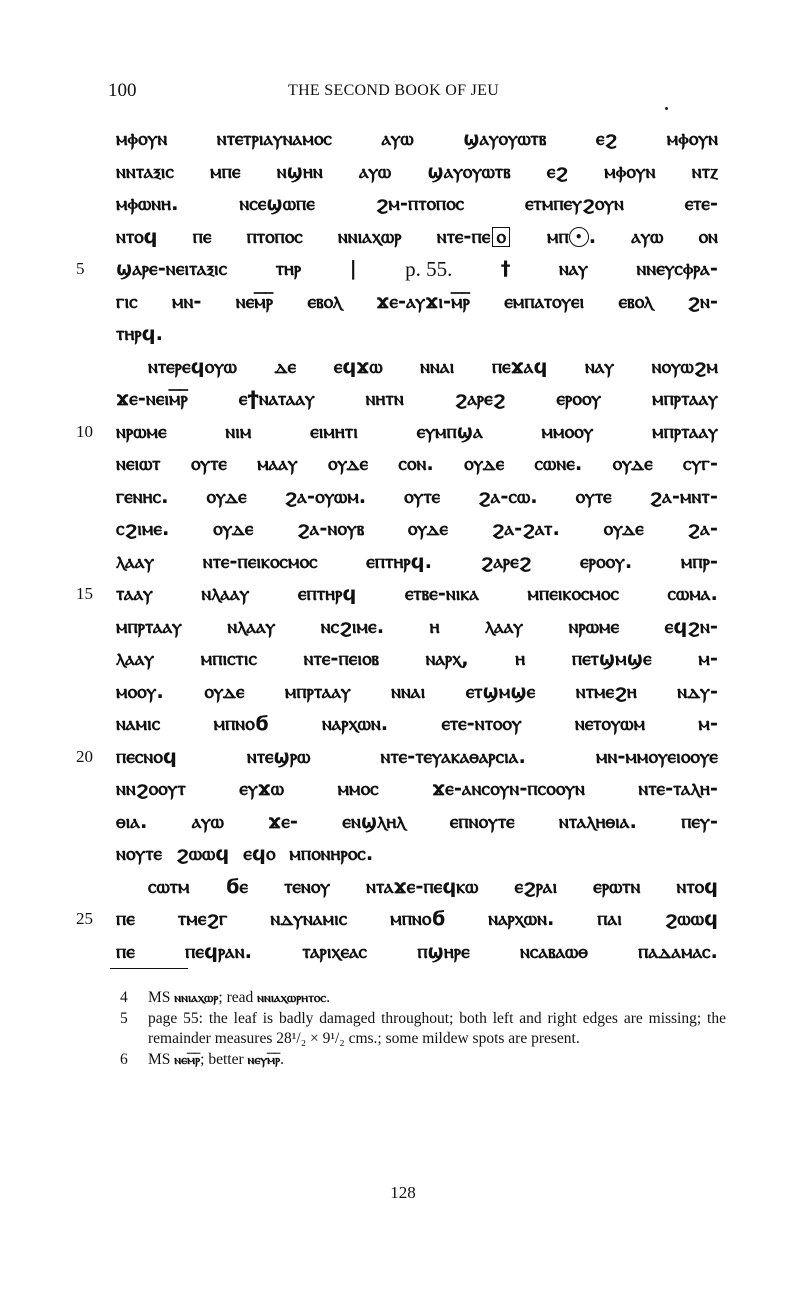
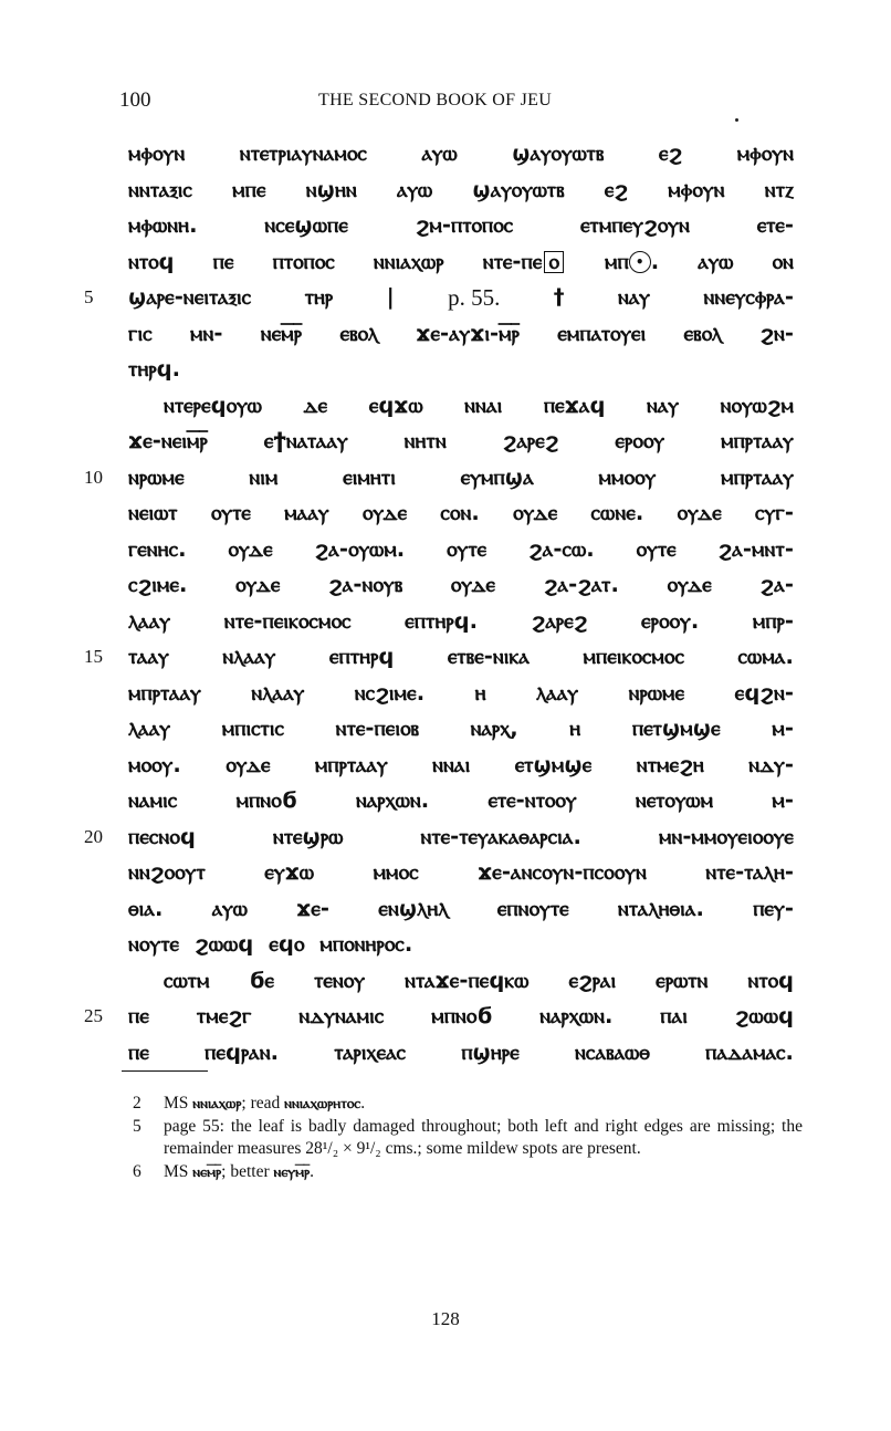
  100
  THE SECOND BOOK OF JEU
  ⲙⲫⲟⲩⲛ
  ⲛⲧⲉⲧⲣⲓⲁⲩⲛⲁⲙⲟⲥ
  ⲁⲩⲱ
  ϣⲁⲩⲟⲩⲱⲧⲃ
  ⲉϩ
  ⲙⲫⲟⲩⲛ
  ⲛⲛⲧⲁⲝⲓⲥ
  ⲙⲡⲉ
  ⲛϣⲏⲛ
  ⲁⲩⲱ
  ϣⲁⲩⲟⲩⲱⲧⲃ
  ⲉϩ
  ⲙⲫⲟⲩⲛ
  ⲛⲧⲍ
  ⲙⲫⲱⲛⲏ.
  ⲛⲥⲉϣⲱⲡⲉ
  ϩⲙ-ⲡⲧⲟⲡⲟⲥ
  ⲉⲧⲙⲡⲉⲩϩⲟⲩⲛ
  ⲉⲧⲉ-
  ⲛⲧⲟϥ
  ⲡⲉ
  ⲡⲧⲟⲡⲟⲥ
  ⲛⲛⲓⲁⲭⲱⲣ
  ⲛⲧⲉ-ⲡⲉ ⲟ
  ⲙⲡ • .
  ⲁⲩⲱ
  ⲟⲛ
  5
  ϣⲁⲣⲉ-ⲛⲉⲓⲧⲁⲝⲓⲥ
  ⲧⲏⲣ
  |
  p. 55.
  †
  ⲛⲁⲩ
  ⲛⲛⲉⲩⲥⲫⲣⲁ-
  ⲅⲓⲥ
  ⲙⲛ-
  ⲛⲉⲙ̅ⲣ̅
  ⲉⲃⲟⲗ
  ϫⲉ-ⲁⲩϫⲓ-ⲙ̅ⲣ̅
  ⲉⲙⲡⲁⲧⲟⲩⲉⲓ
  ⲉⲃⲟⲗ
  ϩⲛ-
  ⲧⲏⲣϥ.
  ⲛⲧⲉⲣⲉϥⲟⲩⲱ
  ⲇⲉ
  ⲉϥϫⲱ
  ⲛⲛⲁⲓ
  ⲡⲉϫⲁϥ
  ⲛⲁⲩ
  ⲛⲟⲩⲱϩⲙ
  ϫⲉ-ⲛⲉⲓⲙ̅ⲣ̅
  ⲉϯⲛⲁⲧⲁⲁⲩ
  ⲛⲏⲧⲛ
  ϩⲁⲣⲉϩ
  ⲉⲣⲟⲟⲩ
  ⲙⲡⲣⲧⲁⲁⲩ
  10
  ⲛⲣⲱⲙⲉ
  ⲛⲓⲙ
  ⲉⲓⲙⲏⲧⲓ
  ⲉⲩⲙⲡϣⲁ
  ⲙⲙⲟⲟⲩ
  ⲙⲡⲣⲧⲁⲁⲩ
  ⲛⲉⲓⲱⲧ
  ⲟⲩⲧⲉ
  ⲙⲁⲁⲩ
  ⲟⲩⲇⲉ
  ⲥⲟⲛ.
  ⲟⲩⲇⲉ
  ⲥⲱⲛⲉ.
  ⲟⲩⲇⲉ
  ⲥⲩⲅ-
  ⲅⲉⲛⲏⲥ.
  ⲟⲩⲇⲉ
  ϩⲁ-ⲟⲩⲱⲙ.
  ⲟⲩⲧⲉ
  ϩⲁ-ⲥⲱ.
  ⲟⲩⲧⲉ
  ϩⲁ-ⲙⲛⲧ-
  ⲥϩⲓⲙⲉ.
  ⲟⲩⲇⲉ
  ϩⲁ-ⲛⲟⲩⲃ
  ⲟⲩⲇⲉ
  ϩⲁ-ϩⲁⲧ.
  ⲟⲩⲇⲉ
  ϩⲁ-
  ⲗⲁⲁⲩ
  ⲛⲧⲉ-ⲡⲉⲓⲕⲟⲥⲙⲟⲥ
  ⲉⲡⲧⲏⲣϥ.
  ϩⲁⲣⲉϩ
  ⲉⲣⲟⲟⲩ.
  ⲙⲡⲣ-
  15
  ⲧⲁⲁⲩ
  ⲛⲗⲁⲁⲩ
  ⲉⲡⲧⲏⲣϥ
  ⲉⲧⲃⲉ-ⲛⲓⲕⲁ
  ⲙⲡⲉⲓⲕⲟⲥⲙⲟⲥ
  ⲥⲱⲙⲁ.
  ⲙⲡⲣⲧⲁⲁⲩ
  ⲛⲗⲁⲁⲩ
  ⲛⲥϩⲓⲙⲉ.
  ⲏ
  ⲗⲁⲁⲩ
  ⲛⲣⲱⲙⲉ
  ⲉϥϩⲛ-
  ⲗⲁⲁⲩ
  ⲙⲡⲓⲥⲧⲓⲥ
  ⲛⲧⲉ-ⲡⲉⲓⲟⲃ
  ⲛⲁⲣⲭ,
  ⲏ
  ⲡⲉⲧϣⲙϣⲉ
  ⲙ-
  ⲙⲟⲟⲩ.
  ⲟⲩⲇⲉ
  ⲙⲡⲣⲧⲁⲁⲩ
  ⲛⲛⲁⲓ
  ⲉⲧϣⲙϣⲉ
  ⲛⲧⲙⲉϩⲏ
  ⲛⲇⲩ-
  ⲛⲁⲙⲓⲥ
  ⲙⲡⲛⲟϭ
  ⲛⲁⲣⲭⲱⲛ.
  ⲉⲧⲉ-ⲛⲧⲟⲟⲩ
  ⲛⲉⲧⲟⲩⲱⲙ
  ⲙ-
  20
  ⲡⲉⲥⲛⲟϥ
  ⲛⲧⲉϣⲣⲱ
  ⲛⲧⲉ-ⲧⲉⲩⲁⲕⲁⲑⲁⲣⲥⲓⲁ.
  ⲙⲛ-ⲙⲙⲟⲩⲉⲓⲟⲟⲩⲉ
  ⲛⲛϩⲟⲟⲩⲧ
  ⲉⲩϫⲱ
  ⲙⲙⲟⲥ
  ϫⲉ-ⲁⲛⲥⲟⲩⲛ-ⲡⲥⲟⲟⲩⲛ
  ⲛⲧⲉ-ⲧⲁⲗⲏ-
  ⲑⲓⲁ.
  ⲁⲩⲱ
  ϫⲉ-
  ⲉⲛϣⲗⲏⲗ
  ⲉⲡⲛⲟⲩⲧⲉ
  ⲛⲧⲁⲗⲏⲑⲓⲁ.
  ⲡⲉⲩ-
  ⲛⲟⲩⲧⲉ
  ϩⲱⲱϥ
  ⲉϥⲟ
  ⲙⲡⲟⲛⲏⲣⲟⲥ.
  ⲥⲱⲧⲙ
  ϭⲉ
  ⲧⲉⲛⲟⲩ
  ⲛⲧⲁϫⲉ-ⲡⲉϥⲕⲱ
  ⲉϩⲣⲁⲓ
  ⲉⲣⲱⲧⲛ
  ⲛⲧⲟϥ
  25
  ⲡⲉ
  ⲧⲙⲉϩⲅ
  ⲛⲇⲩⲛⲁⲙⲓⲥ
  ⲙⲡⲛⲟϭ
  ⲛⲁⲣⲭⲱⲛ.
  ⲡⲁⲓ
  ϩⲱⲱϥ
  ⲡⲉ
  ⲡⲉϥⲣⲁⲛ.
  ⲧⲁⲣⲓⲭⲉⲁⲥ
  ⲡϣⲏⲣⲉ
  ⲛⲥⲁⲃⲁⲱⲑ
  ⲡⲁⲇⲁⲙⲁⲥ.
- 4
+ 2
  MS ⲛⲛⲓⲁⲭⲱⲣ; read ⲛⲛⲓⲁⲭⲱⲣⲏⲧⲟⲥ.
  5
  page 55: the leaf is badly damaged throughout; both left and right edges are missing; the remainder measures 28¹/₂ × 9¹/₂ cms.; some mildew spots are present.
  6
  MS ⲛⲉⲙ̅ⲣ̅; better ⲛⲉⲩⲙ̅ⲣ̅.
  128
